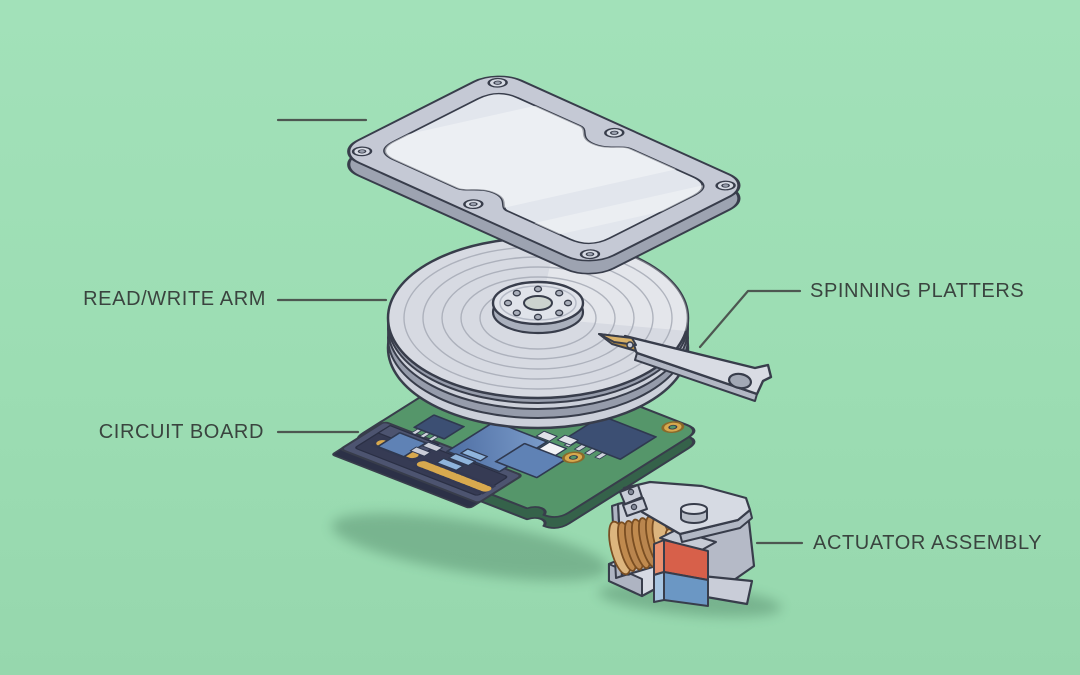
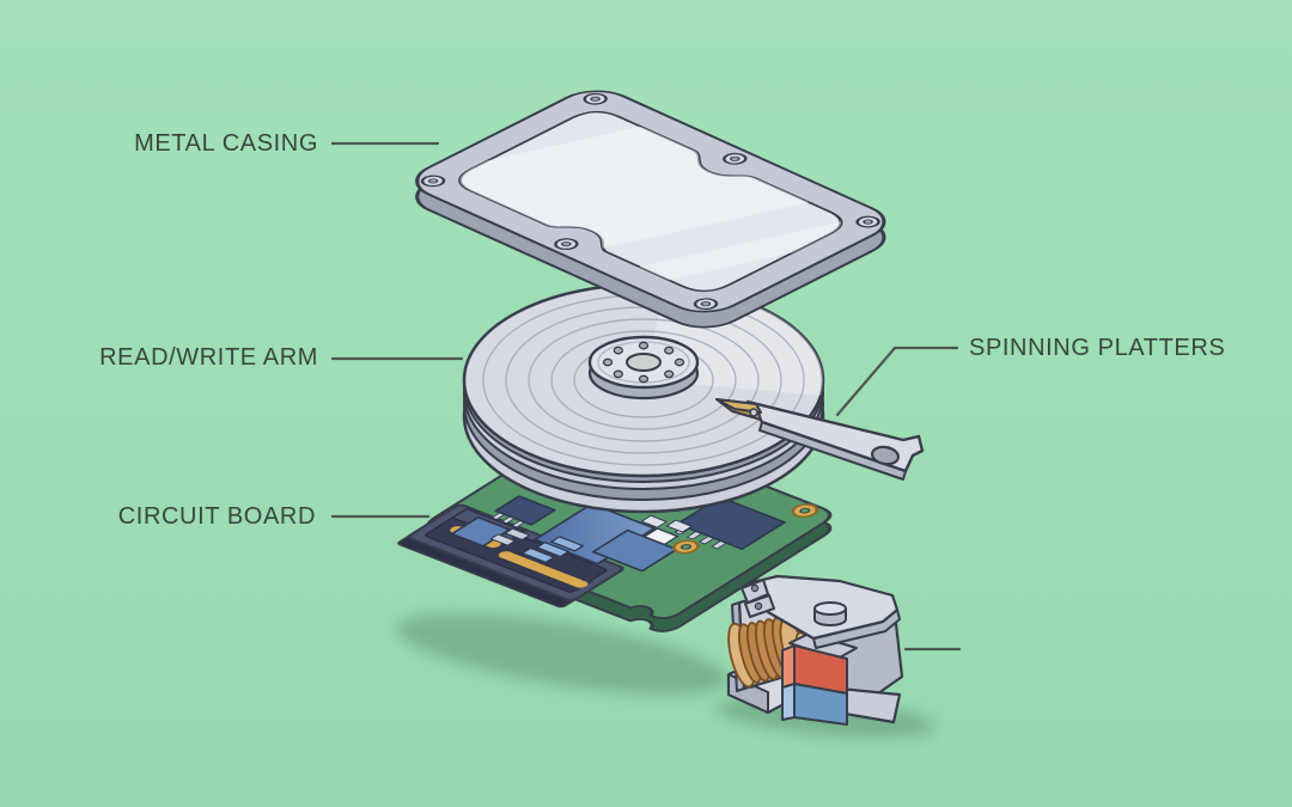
+ METAL CASING
  READ/WRITE ARM
  CIRCUIT BOARD
  SPINNING PLATTERS
- ACTUATOR ASSEMBLY
